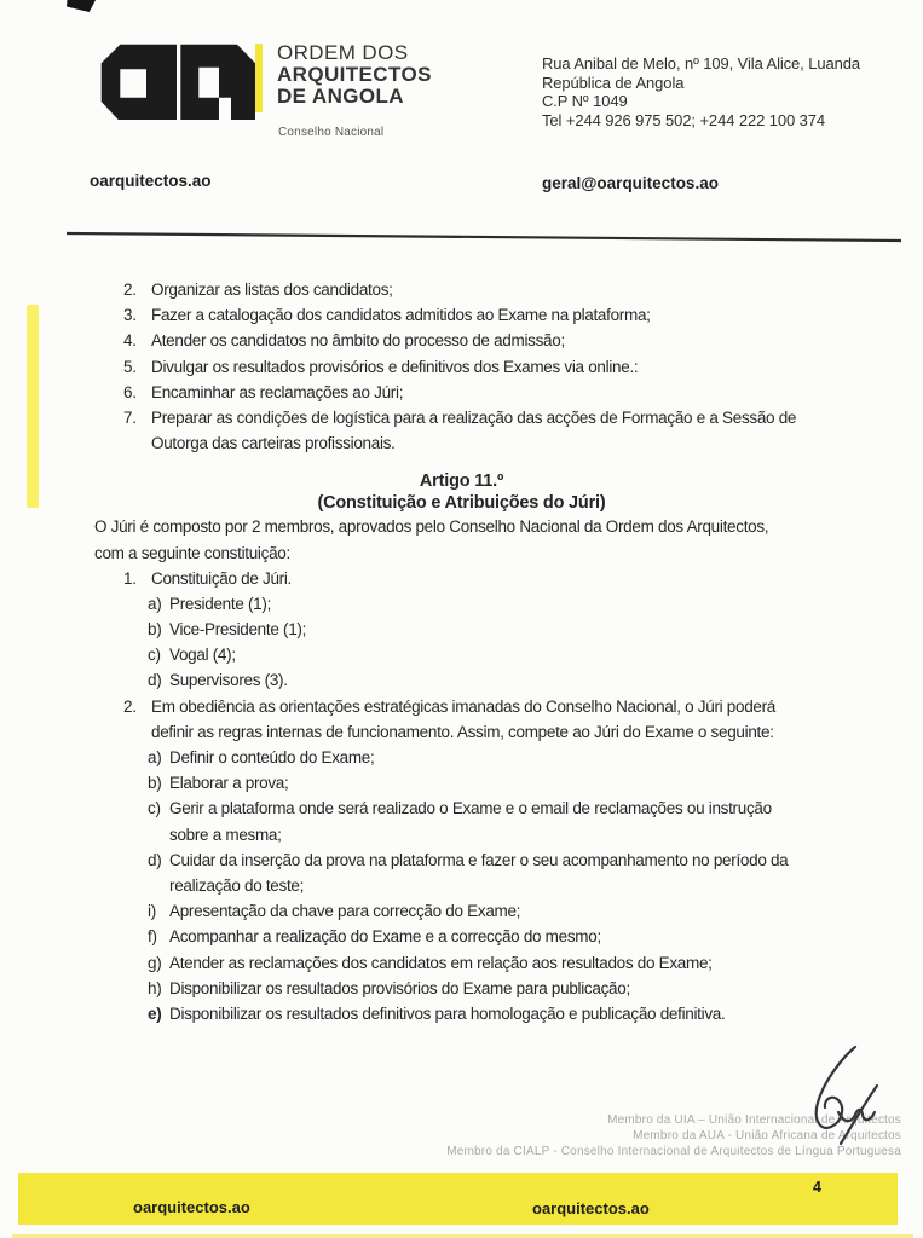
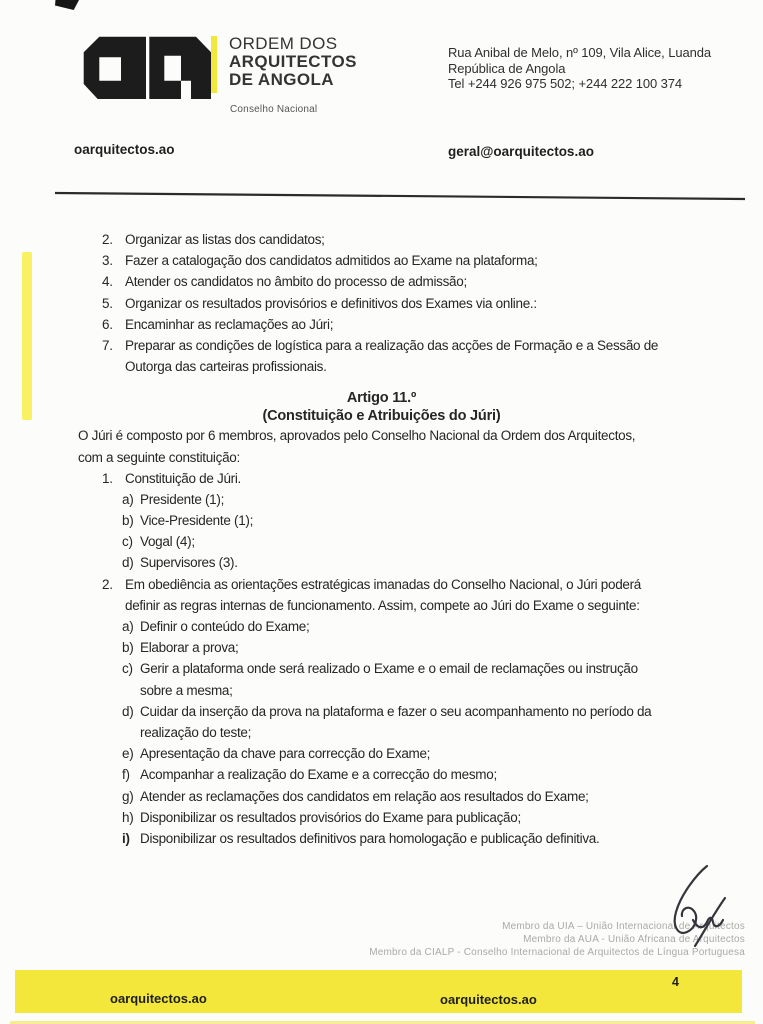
  ORDEM DOS
  ARQUITECTOS
  DE ANGOLA
  Conselho Nacional
  Rua Anibal de Melo, nº 109, Vila Alice, Luanda
  República de Angola
- C.P Nº 1049
  Tel +244 926 975 502; +244 222 100 374
  oarquitectos.ao
  geral@oarquitectos.ao
  2.
  Organizar as listas dos candidatos;
  3.
  Fazer a catalogação dos candidatos admitidos ao Exame na plataforma;
  4.
  Atender os candidatos no âmbito do processo de admissão;
  5.
- Divulgar os resultados provisórios e definitivos dos Exames via online.:
+ Organizar os resultados provisórios e definitivos dos Exames via online.:
  6.
  Encaminhar as reclamações ao Júri;
  7.
  Preparar as condições de logística para a realização das acções de Formação e a Sessão de
  Outorga das carteiras profissionais.
  Artigo 11.º
  (Constituição e Atribuições do Júri)
- O Júri é composto por 2 membros, aprovados pelo Conselho Nacional da Ordem dos Arquitectos,
+ O Júri é composto por 6 membros, aprovados pelo Conselho Nacional da Ordem dos Arquitectos,
  com a seguinte constituição:
  1.
  Constituição de Júri.
  a)
  Presidente (1);
  b)
  Vice-Presidente (1);
  c)
  Vogal (4);
  d)
  Supervisores (3).
  2.
  Em obediência as orientações estratégicas imanadas do Conselho Nacional, o Júri poderá
  definir as regras internas de funcionamento. Assim, compete ao Júri do Exame o seguinte:
  a)
  Definir o conteúdo do Exame;
  b)
  Elaborar a prova;
  c)
  Gerir a plataforma onde será realizado o Exame e o email de reclamações ou instrução
  sobre a mesma;
  d)
  Cuidar da inserção da prova na plataforma e fazer o seu acompanhamento no período da
  realização do teste;
- i)
+ e)
  Apresentação da chave para correcção do Exame;
  f)
  Acompanhar a realização do Exame e a correcção do mesmo;
  g)
  Atender as reclamações dos candidatos em relação aos resultados do Exame;
  h)
  Disponibilizar os resultados provisórios do Exame para publicação;
- e)
+ i)
  Disponibilizar os resultados definitivos para homologação e publicação definitiva.
  Membro da UIA – União Internaciona de Auectos
  Membro da AUA - União Africana de Arquitectos
  Membro da CIALP - Conselho Internacional de Arquitectos de Língua Portuguesa
  4
  oarquitectos.ao
  oarquitectos.ao
